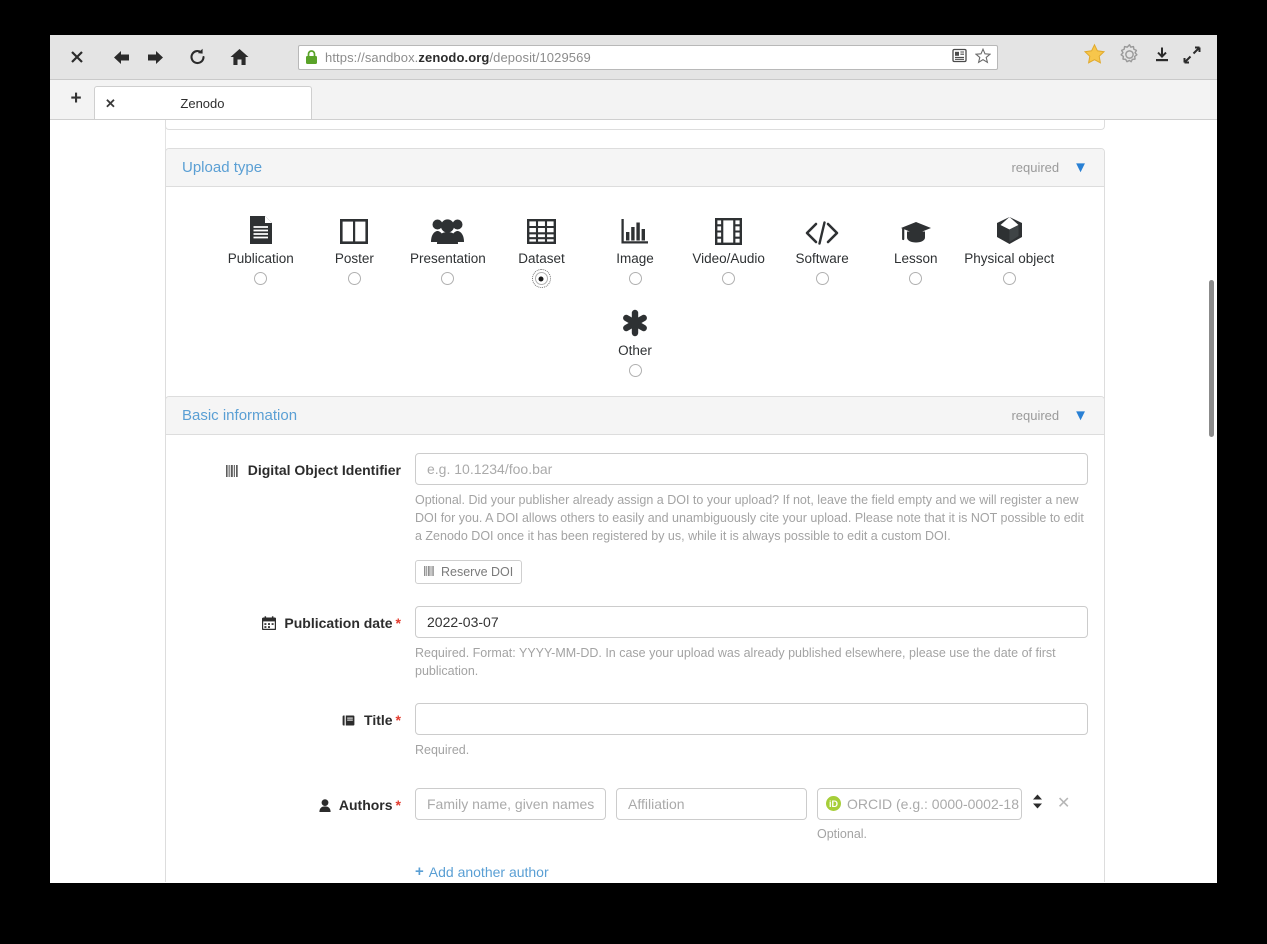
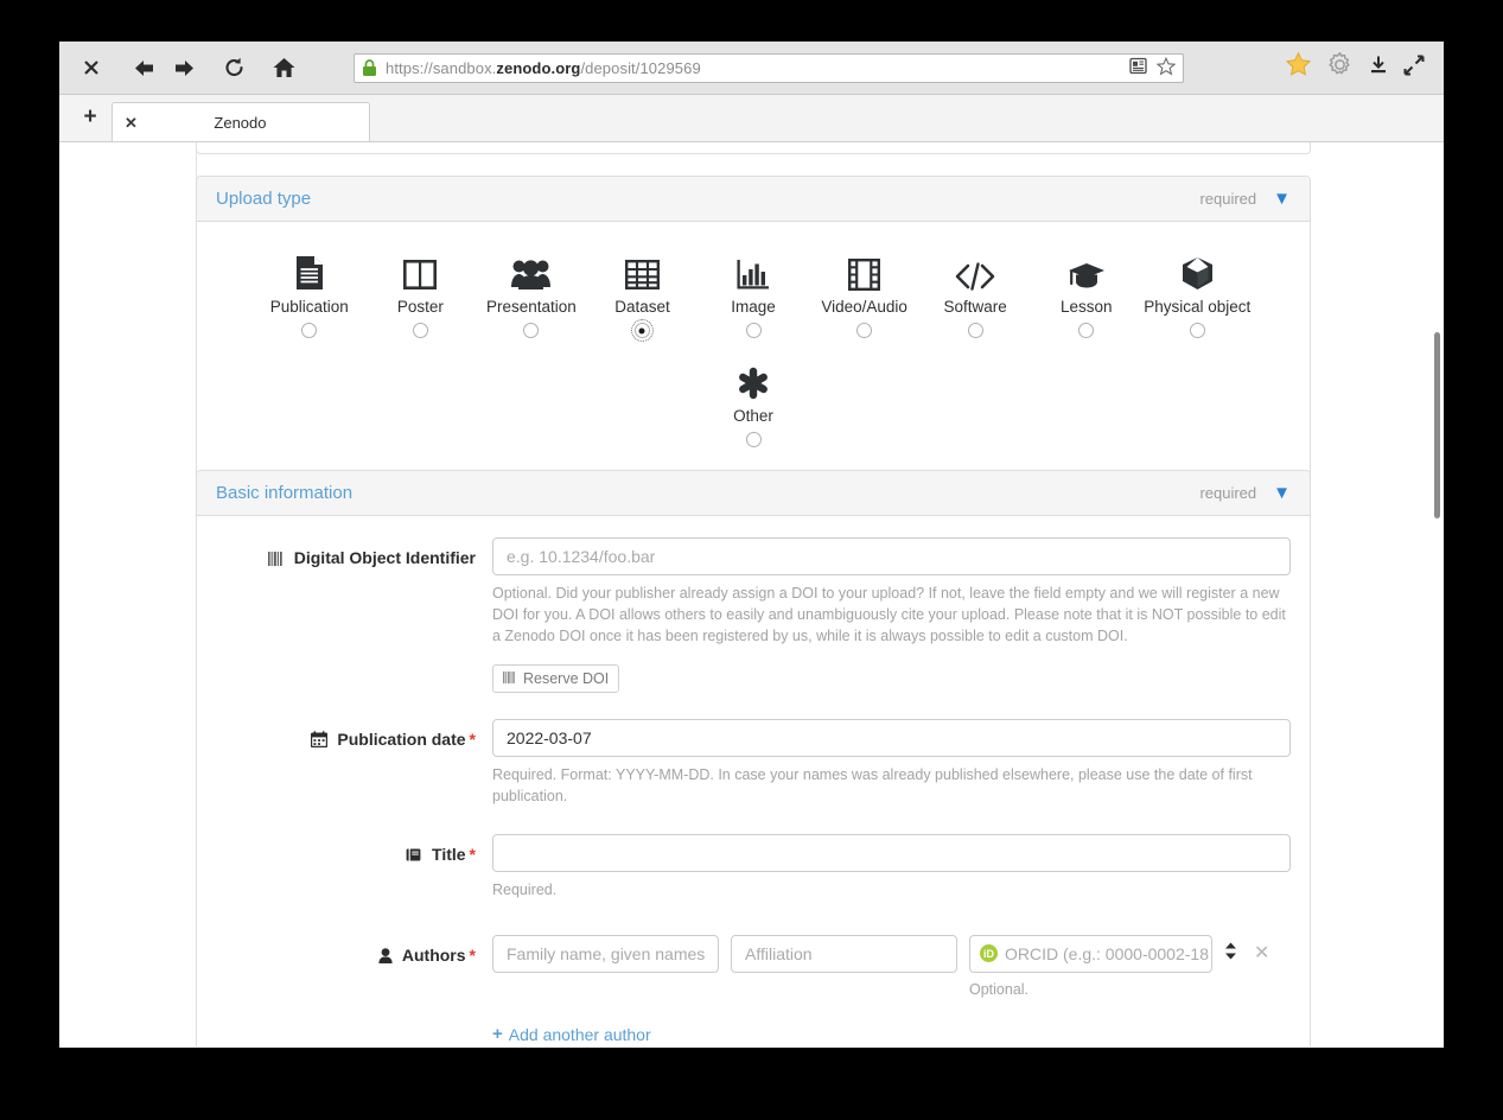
  https://sandbox.zenodo.org/deposit/1029569
  +
  ✕
  Zenodo
  Upload type
  required
  ▼
  Publication
  Poster
  Presentation
  Dataset
  Image
  Video/Audio
  Software
  Lesson
  Physical object
  Other
  Basic information
  required
  ▼
  Digital Object Identifier
  e.g. 10.1234/foo.bar
  Optional. Did your publisher already assign a DOI to your upload? If not, leave the field empty and we will register a new DOI for you. A DOI allows others to easily and unambiguously cite your upload. Please note that it is NOT possible to edit a Zenodo DOI once it has been registered by us, while it is always possible to edit a custom DOI.
  Reserve DOI
  Publication date *
  2022-03-07
- Required. Format: YYYY-MM-DD. In case your upload was already published elsewhere, please use the date of first publication.
+ Required. Format: YYYY-MM-DD. In case your names was already published elsewhere, please use the date of first publication.
  Title *
  Required.
  Authors *
  Family name, given names
  Affiliation
  iD
  ORCID (e.g.: 0000-0002-18
  Optional.
  ✕
  +
  Add another author
